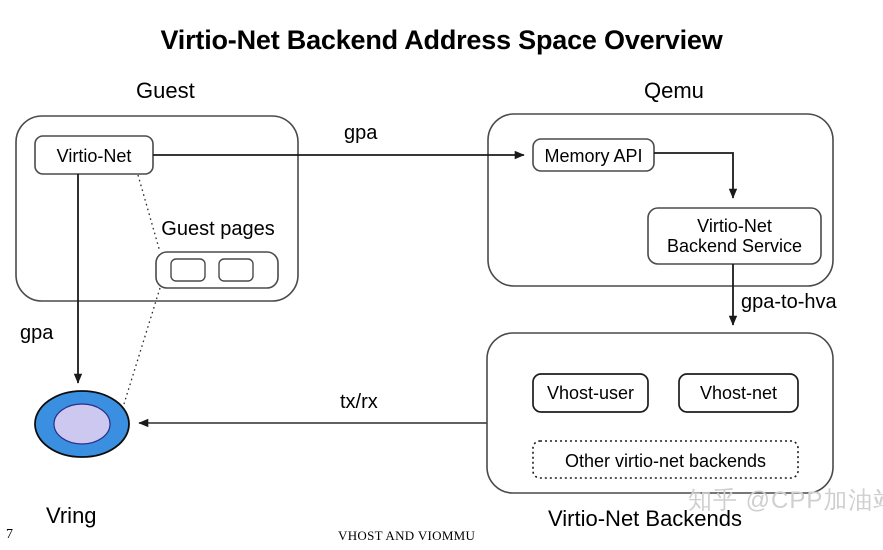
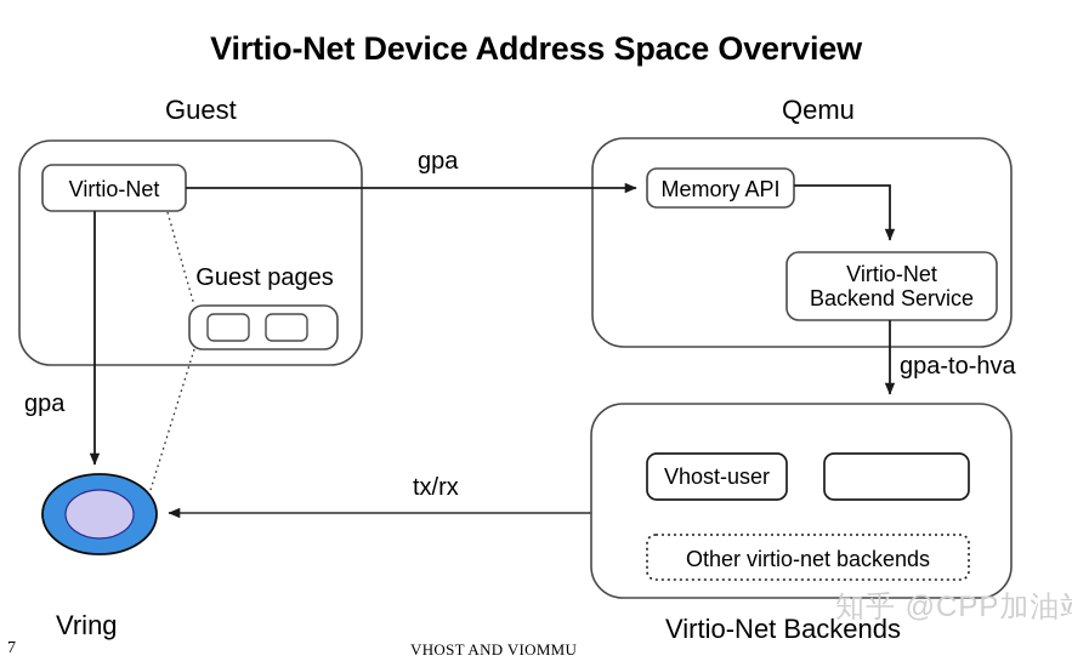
- Virtio-Net Backend Address Space Overview
+ Virtio-Net Device Address Space Overview
  Guest
  Qemu
  Virtio-Net
  Guest pages
  Memory API
  Virtio-Net
  Backend Service
  Vhost-user
- Vhost-net
  Other virtio-net backends
  Vring
  Virtio-Net Backends
  gpa
  gpa
  gpa-to-hva
  tx/rx
  知乎 @CPP加油
  VHOST AND VIOMMU
  7
